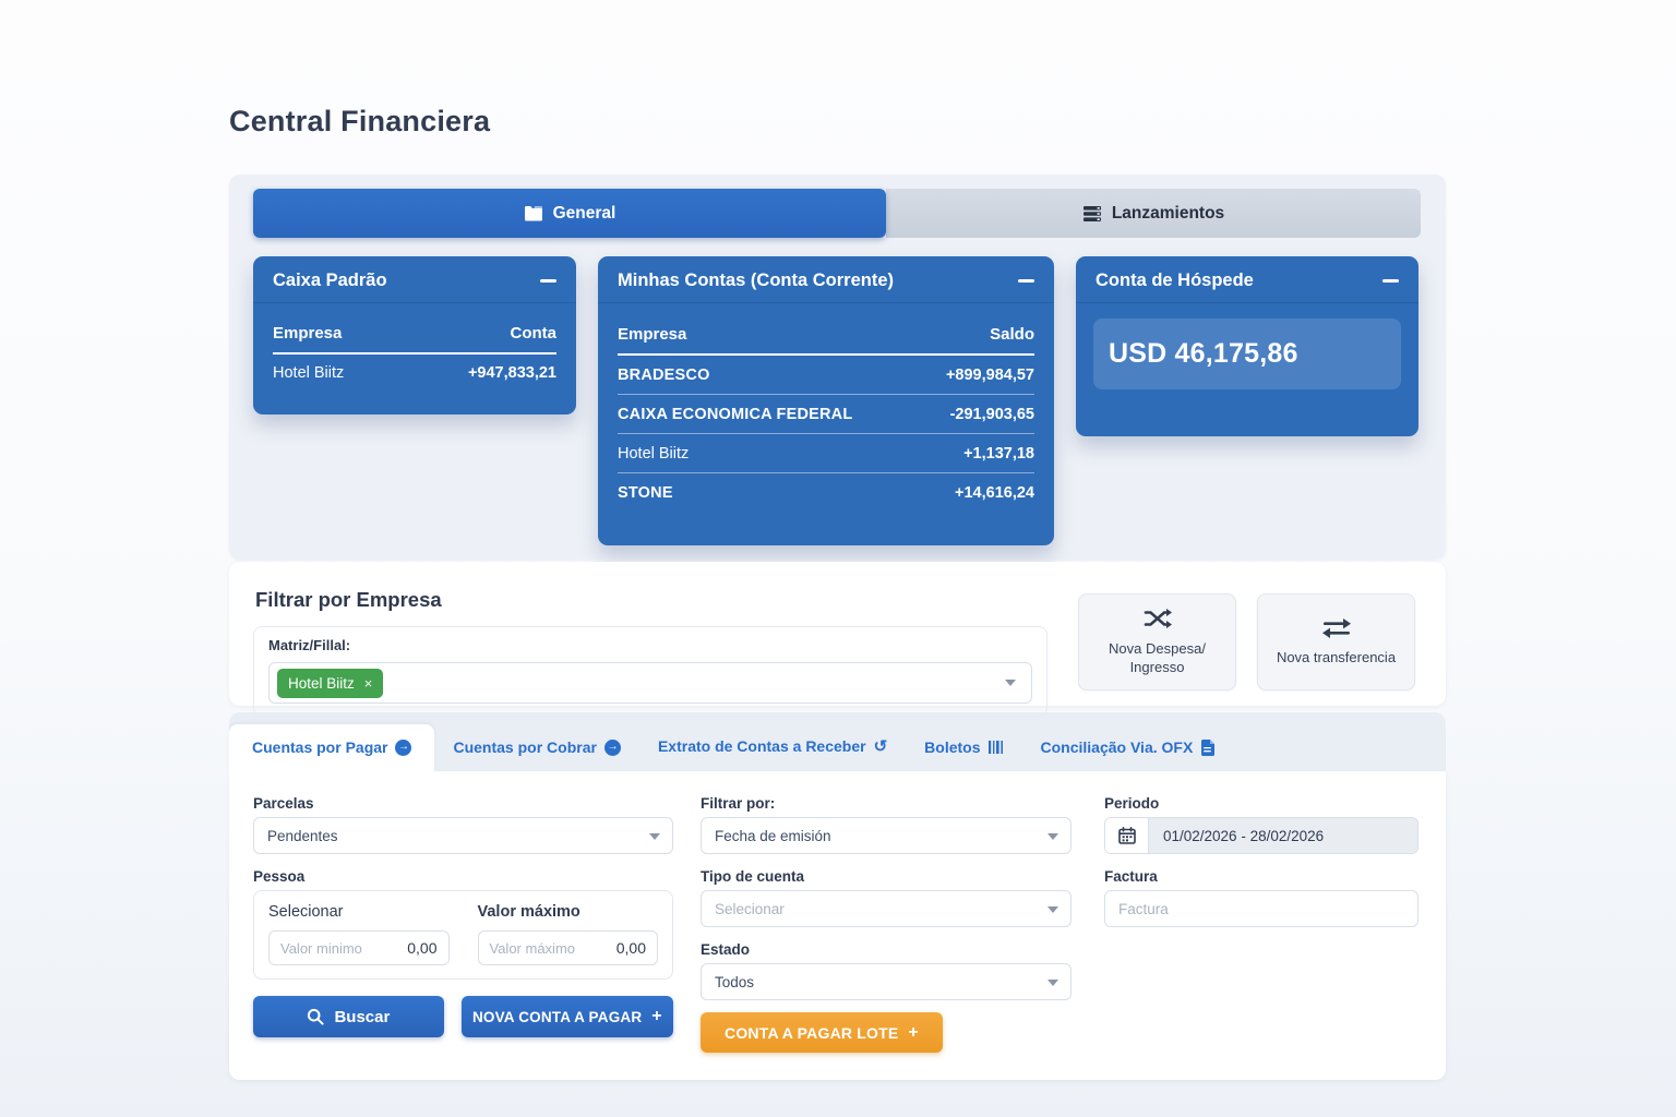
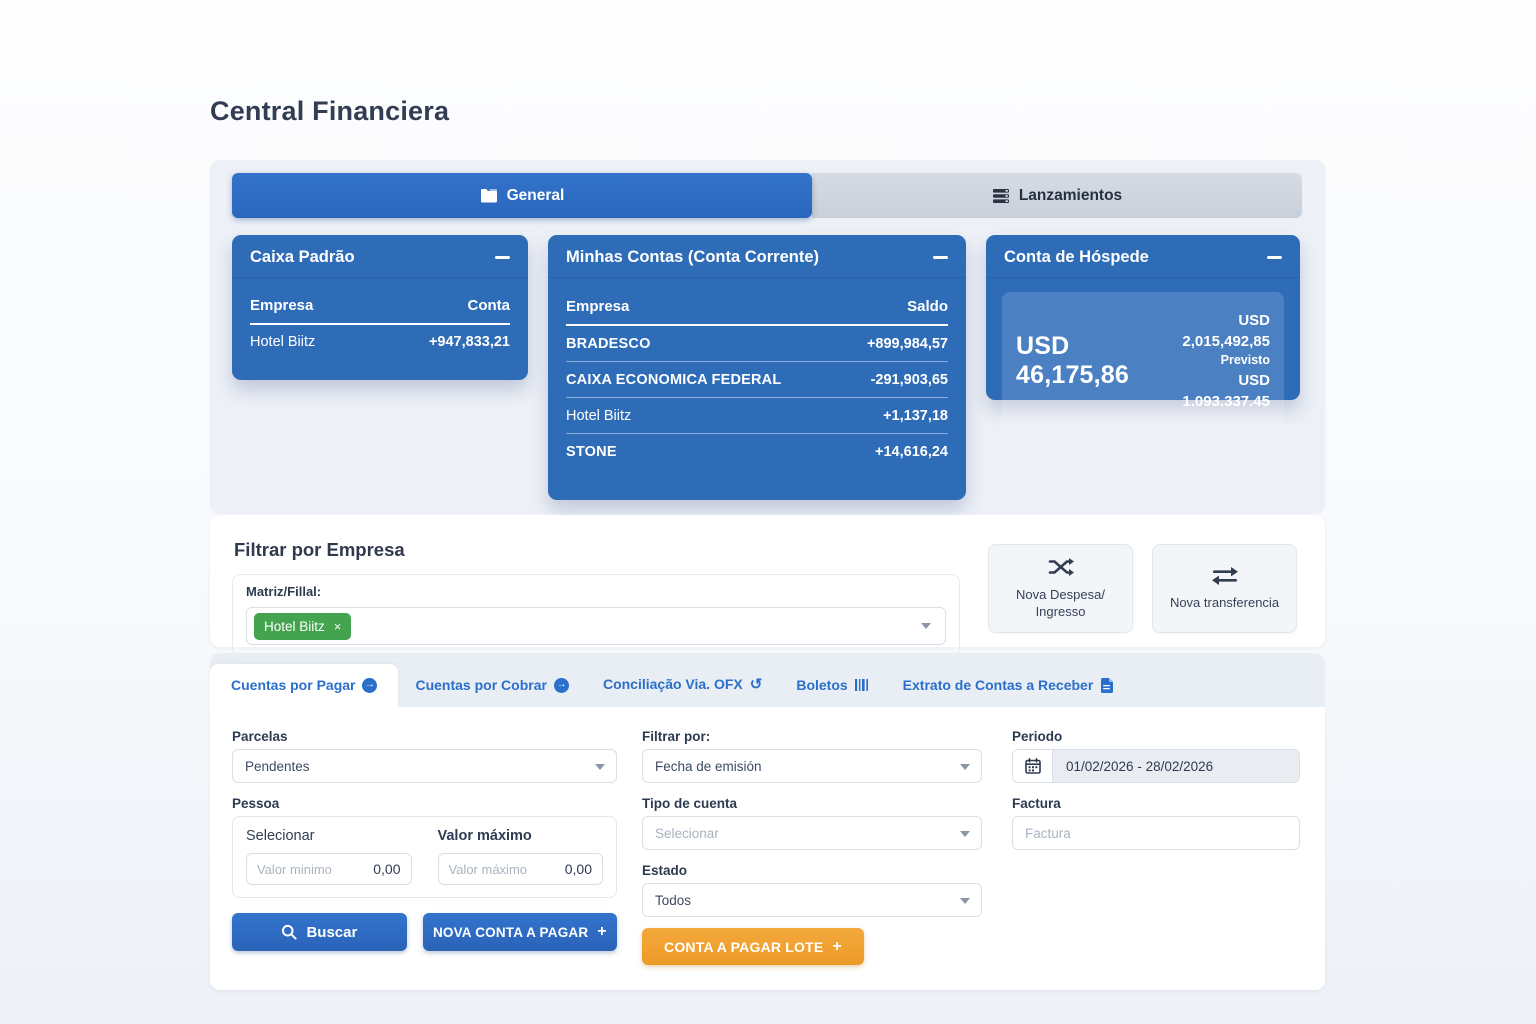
  Central Financiera
  General
  Lanzamientos
  Caixa Padrão
  Empresa
  Conta
  Hotel Biitz
  +947,833,21
  Minhas Contas (Conta Corrente)
  Empresa
  Saldo
  BRADESCO
  +899,984,57
  CAIXA ECONOMICA FEDERAL
  -291,903,65
  Hotel Biitz
  +1,137,18
  STONE
  +14,616,24
  Conta de Hóspede
  USD 46,175,86
+ USD 2,015,492,85
+ Previsto
+ USD 1.093.337.45
  Filtrar por Empresa
  Matriz/Fillal:
  Hotel Biitz
  ×
  Nova Despesa/ Ingresso
  Nova transferencia
  Cuentas por Pagar
  →
  Cuentas por Cobrar
  →
- Extrato de Contas a Receber
+ Conciliação Via. OFX
  ↺
  Boletos
- Conciliação Via. OFX
+ Extrato de Contas a Receber
  Parcelas
  Pendentes
  Pessoa
  Selecionar
  Valor minimo
  0,00
  Valor máximo
  Valor máximo
  0,00
  Buscar
  NOVA CONTA A PAGAR
  +
  Filtrar por:
  Fecha de emisión
  Tipo de cuenta
  Selecionar
  Estado
  Todos
  CONTA A PAGAR LOTE
  +
  Periodo
  01/02/2026 - 28/02/2026
  Factura
  Factura
